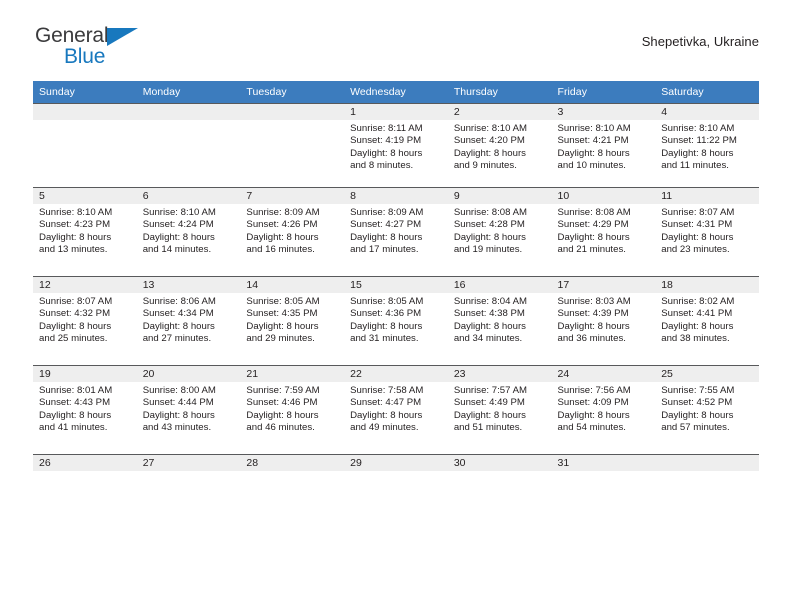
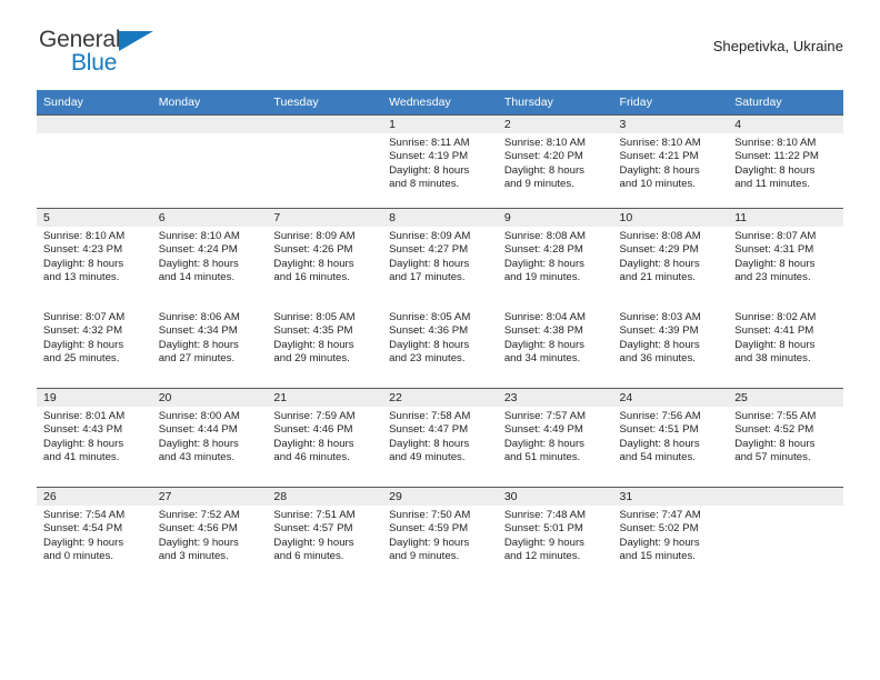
  General
  Blue
  Shepetivka, Ukraine
  Sunday	Monday	Tuesday	Wednesday	Thursday	Friday	Saturday
  			1	2	3	4
  			Sunrise: 8:11 AMSunset: 4:19 PMDaylight: 8 hoursand 8 minutes.	Sunrise: 8:10 AMSunset: 4:20 PMDaylight: 8 hoursand 9 minutes.	Sunrise: 8:10 AMSunset: 4:21 PMDaylight: 8 hoursand 10 minutes.	Sunrise: 8:10 AMSunset: 11:22 PMDaylight: 8 hoursand 11 minutes.
  5	6	7	8	9	10	11
  Sunrise: 8:10 AMSunset: 4:23 PMDaylight: 8 hoursand 13 minutes.	Sunrise: 8:10 AMSunset: 4:24 PMDaylight: 8 hoursand 14 minutes.	Sunrise: 8:09 AMSunset: 4:26 PMDaylight: 8 hoursand 16 minutes.	Sunrise: 8:09 AMSunset: 4:27 PMDaylight: 8 hoursand 17 minutes.	Sunrise: 8:08 AMSunset: 4:28 PMDaylight: 8 hoursand 19 minutes.	Sunrise: 8:08 AMSunset: 4:29 PMDaylight: 8 hoursand 21 minutes.	Sunrise: 8:07 AMSunset: 4:31 PMDaylight: 8 hoursand 23 minutes.
- 12	13	14	15	16	17	18
- Sunrise: 8:07 AMSunset: 4:32 PMDaylight: 8 hoursand 25 minutes.	Sunrise: 8:06 AMSunset: 4:34 PMDaylight: 8 hoursand 27 minutes.	Sunrise: 8:05 AMSunset: 4:35 PMDaylight: 8 hoursand 29 minutes.	Sunrise: 8:05 AMSunset: 4:36 PMDaylight: 8 hoursand 31 minutes.	Sunrise: 8:04 AMSunset: 4:38 PMDaylight: 8 hoursand 34 minutes.	Sunrise: 8:03 AMSunset: 4:39 PMDaylight: 8 hoursand 36 minutes.	Sunrise: 8:02 AMSunset: 4:41 PMDaylight: 8 hoursand 38 minutes.
+ Sunrise: 8:07 AMSunset: 4:32 PMDaylight: 8 hoursand 25 minutes.	Sunrise: 8:06 AMSunset: 4:34 PMDaylight: 8 hoursand 27 minutes.	Sunrise: 8:05 AMSunset: 4:35 PMDaylight: 8 hoursand 29 minutes.	Sunrise: 8:05 AMSunset: 4:36 PMDaylight: 8 hoursand 23 minutes.	Sunrise: 8:04 AMSunset: 4:38 PMDaylight: 8 hoursand 34 minutes.	Sunrise: 8:03 AMSunset: 4:39 PMDaylight: 8 hoursand 36 minutes.	Sunrise: 8:02 AMSunset: 4:41 PMDaylight: 8 hoursand 38 minutes.
  19	20	21	22	23	24	25
- Sunrise: 8:01 AMSunset: 4:43 PMDaylight: 8 hoursand 41 minutes.	Sunrise: 8:00 AMSunset: 4:44 PMDaylight: 8 hoursand 43 minutes.	Sunrise: 7:59 AMSunset: 4:46 PMDaylight: 8 hoursand 46 minutes.	Sunrise: 7:58 AMSunset: 4:47 PMDaylight: 8 hoursand 49 minutes.	Sunrise: 7:57 AMSunset: 4:49 PMDaylight: 8 hoursand 51 minutes.	Sunrise: 7:56 AMSunset: 4:09 PMDaylight: 8 hoursand 54 minutes.	Sunrise: 7:55 AMSunset: 4:52 PMDaylight: 8 hoursand 57 minutes.
+ Sunrise: 8:01 AMSunset: 4:43 PMDaylight: 8 hoursand 41 minutes.	Sunrise: 8:00 AMSunset: 4:44 PMDaylight: 8 hoursand 43 minutes.	Sunrise: 7:59 AMSunset: 4:46 PMDaylight: 8 hoursand 46 minutes.	Sunrise: 7:58 AMSunset: 4:47 PMDaylight: 8 hoursand 49 minutes.	Sunrise: 7:57 AMSunset: 4:49 PMDaylight: 8 hoursand 51 minutes.	Sunrise: 7:56 AMSunset: 4:51 PMDaylight: 8 hoursand 54 minutes.	Sunrise: 7:55 AMSunset: 4:52 PMDaylight: 8 hoursand 57 minutes.
  26	27	28	29	30	31
+ Sunrise: 7:54 AMSunset: 4:54 PMDaylight: 9 hoursand 0 minutes.	Sunrise: 7:52 AMSunset: 4:56 PMDaylight: 9 hoursand 3 minutes.	Sunrise: 7:51 AMSunset: 4:57 PMDaylight: 9 hoursand 6 minutes.	Sunrise: 7:50 AMSunset: 4:59 PMDaylight: 9 hoursand 9 minutes.	Sunrise: 7:48 AMSunset: 5:01 PMDaylight: 9 hoursand 12 minutes.	Sunrise: 7:47 AMSunset: 5:02 PMDaylight: 9 hoursand 15 minutes.
